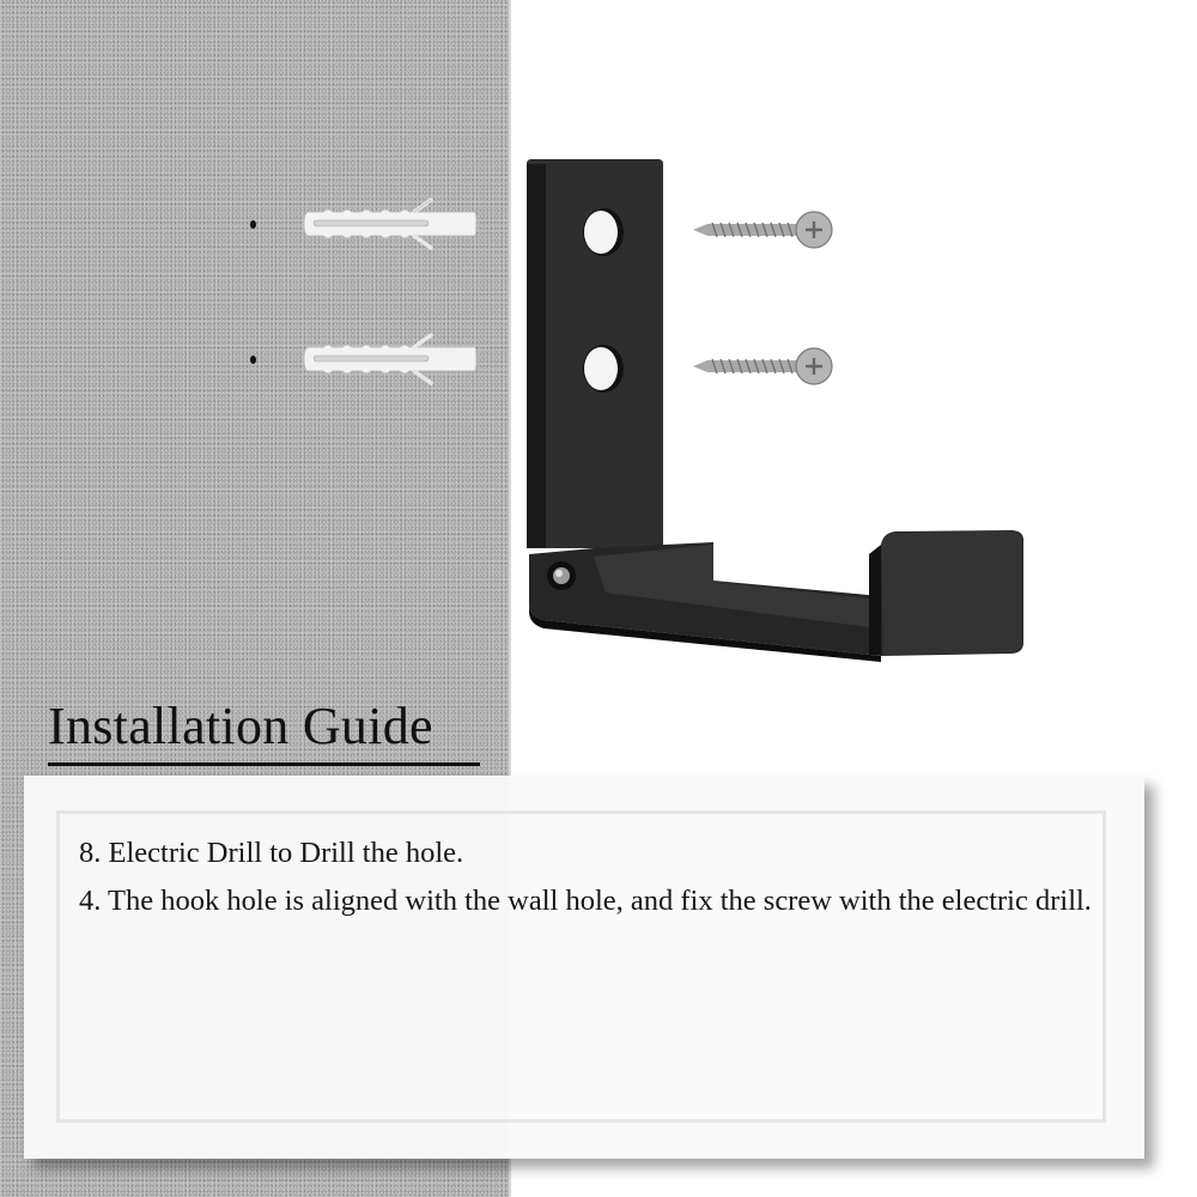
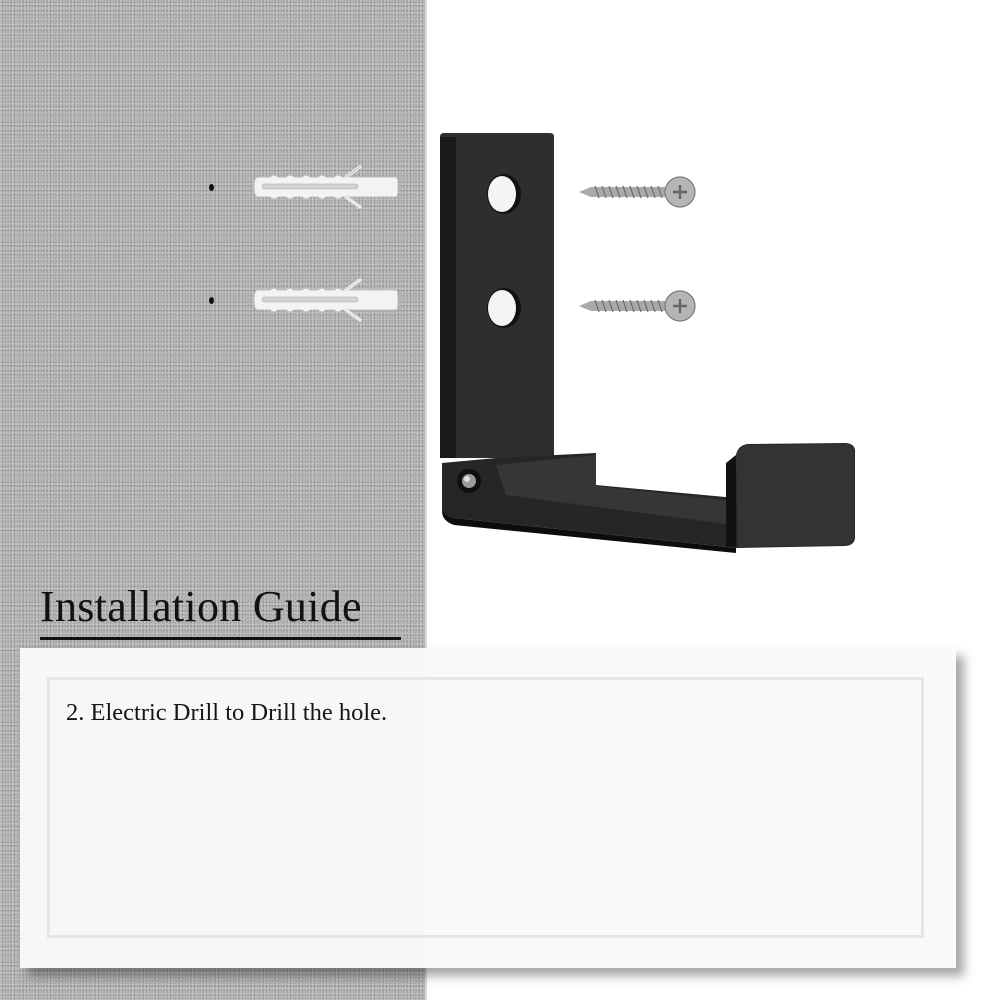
  Installation Guide
- 8. Electric Drill to Drill the hole.
+ 2. Electric Drill to Drill the hole.
- 4. The hook hole is aligned with the wall hole, and fix the screw with the electric drill.
